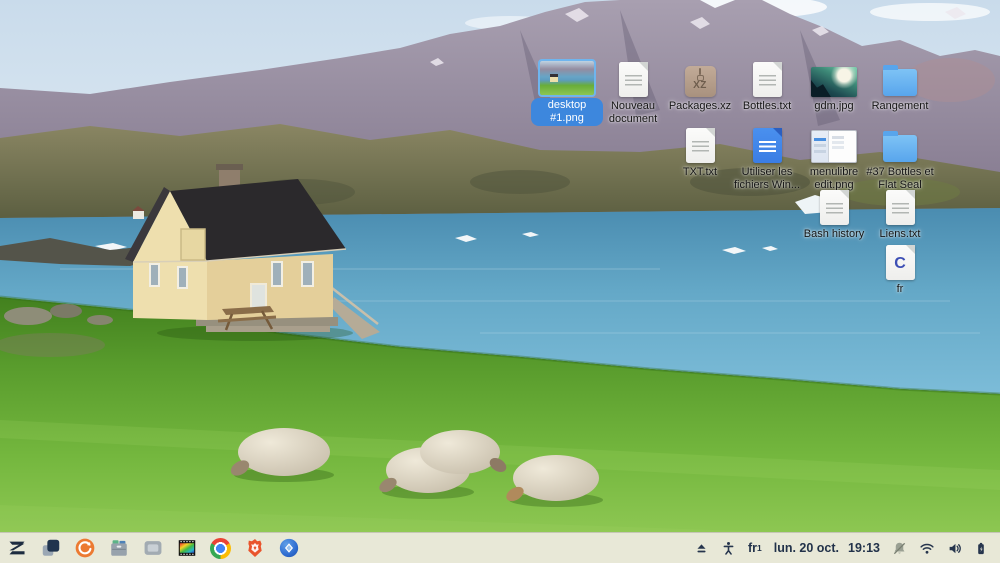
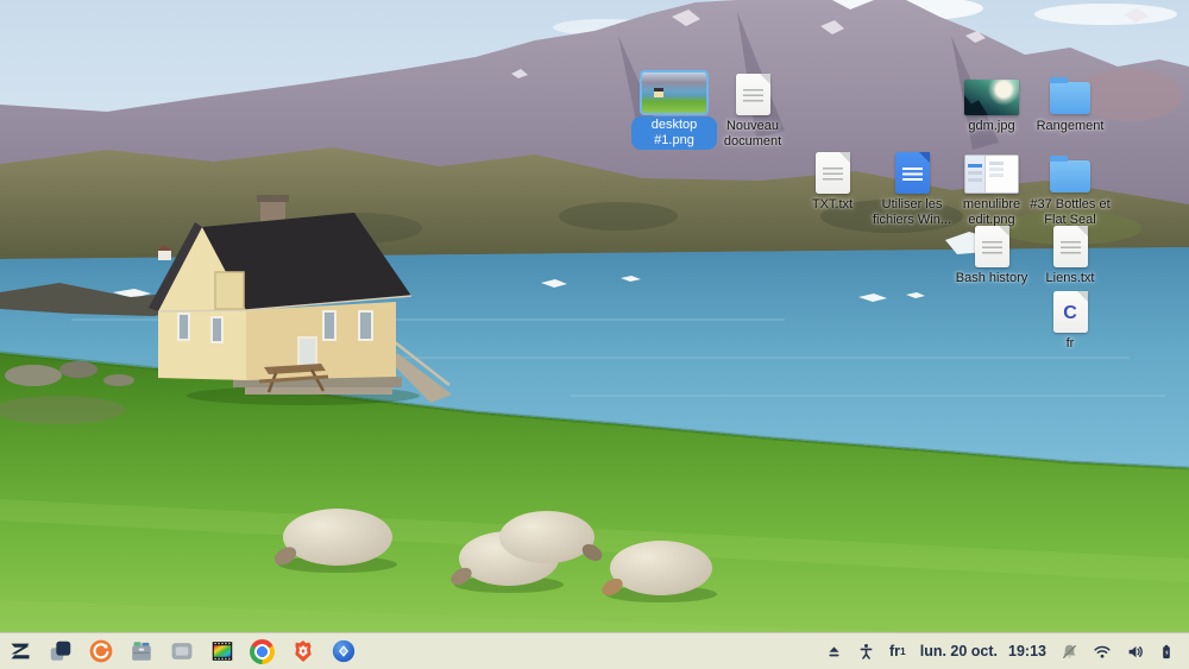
  desktop #1.png
  Nouveau document
- XZ
- Packages.xz
- Bottles.txt
  gdm.jpg
  Rangement
  TXT.txt
  Utiliser les fichiers Win...
  menulibre edit.png
  #37 Bottles et Flat Seal
  Bash history
  Liens.txt
  C
  fr
  fr
  1
  lun. 20 oct.
  19:13
